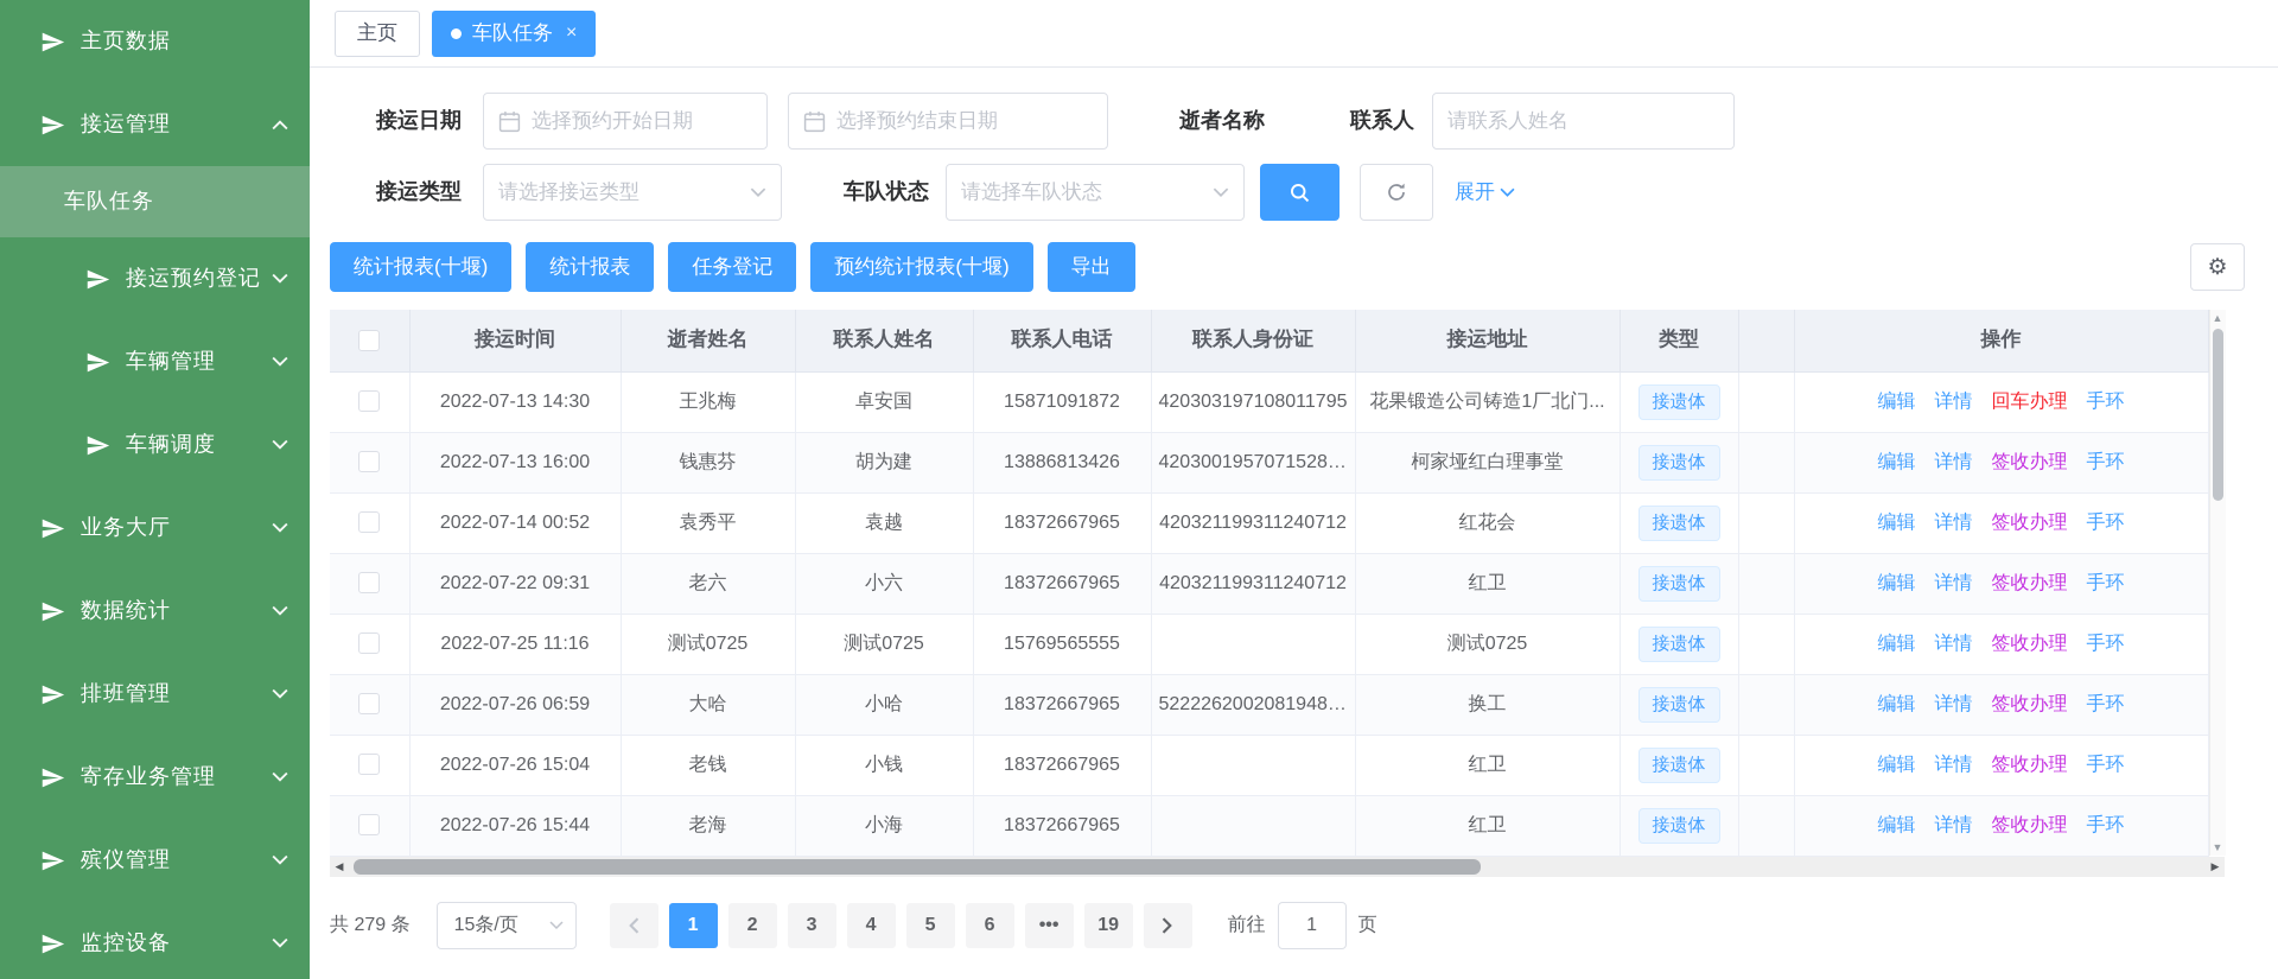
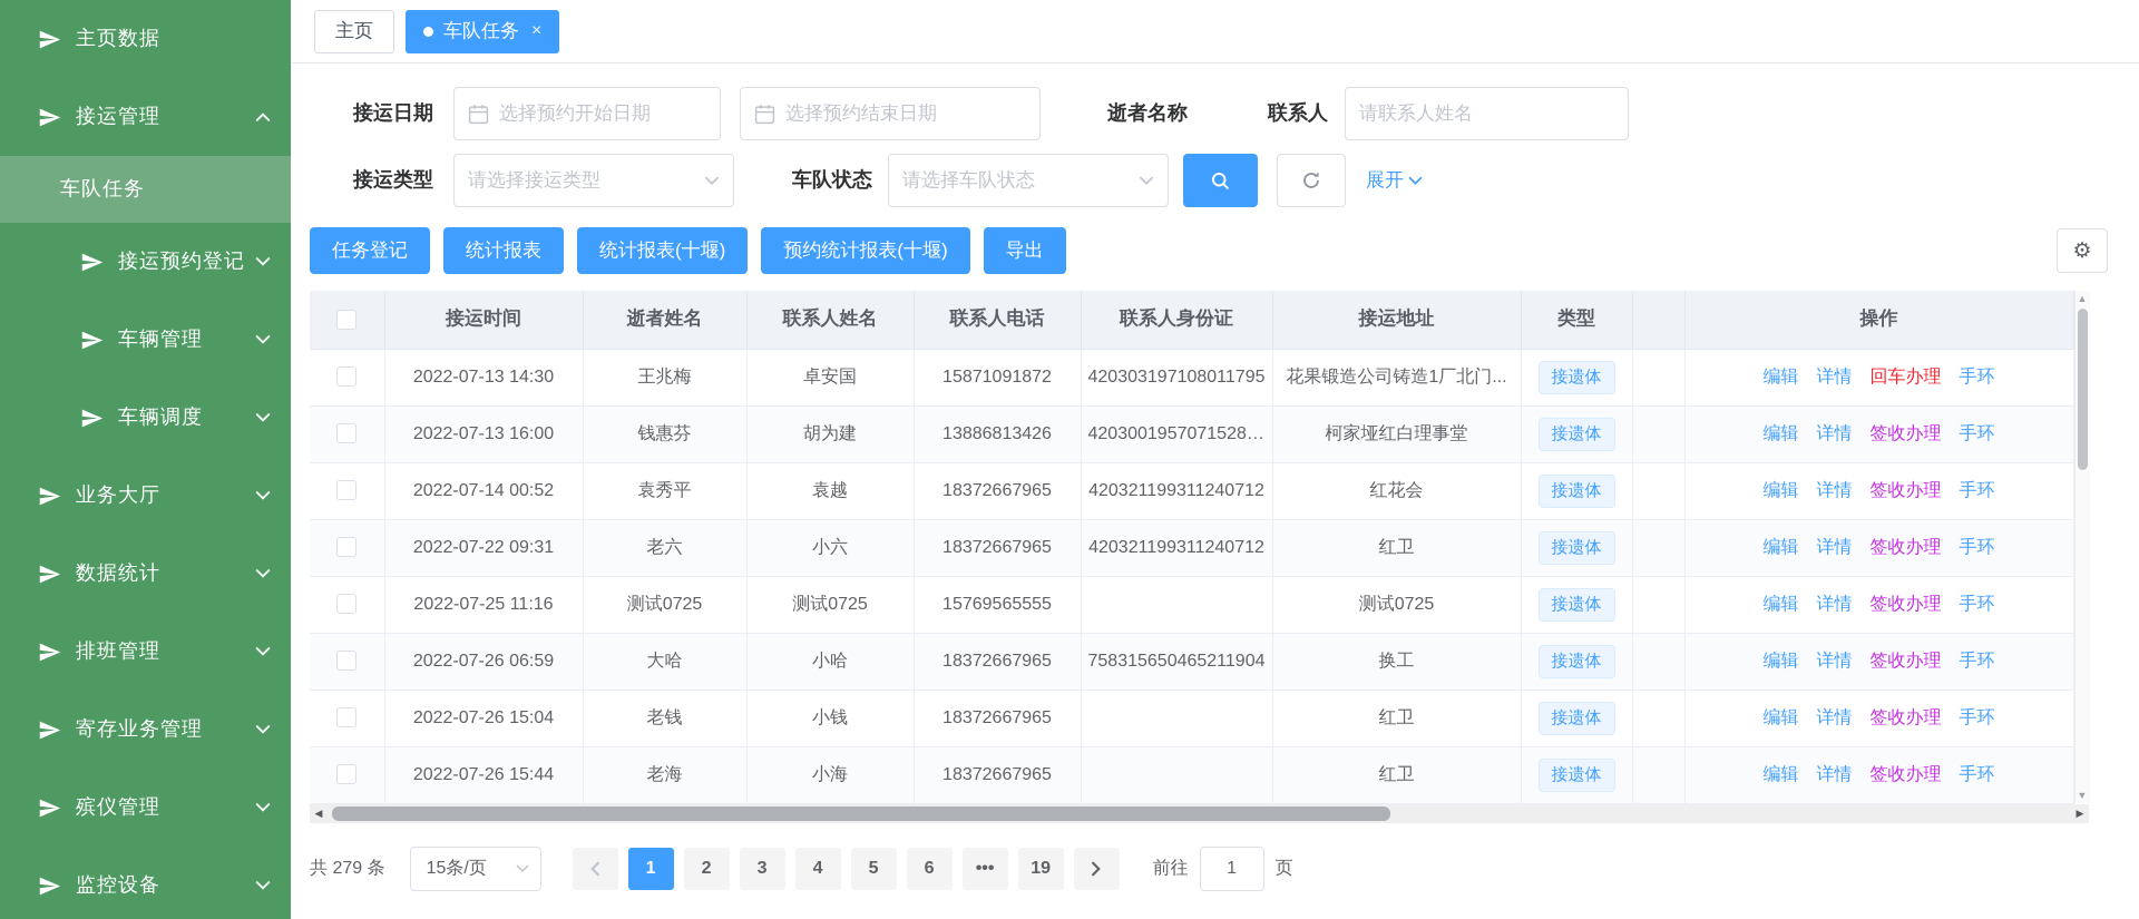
  主页数据
  接运管理
  车队任务
  接运预约登记
  车辆管理
  车辆调度
  业务大厅
  数据统计
  排班管理
  寄存业务管理
  殡仪管理
  监控设备
  主页
  车队任务
  ×
  接运日期
  选择预约开始日期
  选择预约结束日期
  逝者名称
  联系人
  请联系人姓名
  接运类型
  请选择接运类型
  车队状态
  请选择车队状态
  展开
- 统计报表(十堰)
+ 任务登记
  统计报表
- 任务登记
+ 统计报表(十堰)
  预约统计报表(十堰)
  导出
  ⚙
  	接运时间	逝者姓名	联系人姓名	联系人电话	联系人身份证	接运地址	类型		操作
  	2022-07-13 14:30	王兆梅	卓安国	15871091872	420303197108011795	花果锻造公司铸造1厂北门...	接遗体		编辑 详情 回车办理 手环
  	2022-07-13 16:00	钱惠芬	胡为建	13886813426	420300195707152815	柯家垭红白理事堂	接遗体		编辑 详情 签收办理 手环
  	2022-07-14 00:52	袁秀平	袁越	18372667965	420321199311240712	红花会	接遗体		编辑 详情 签收办理 手环
  	2022-07-22 09:31	老六	小六	18372667965	420321199311240712	红卫	接遗体		编辑 详情 签收办理 手环
  	2022-07-25 11:16	测试0725	测试0725	15769565555		测试0725	接遗体		编辑 详情 签收办理 手环
- 	2022-07-26 06:59	大哈	小哈	18372667965	522226200208194823	换工	接遗体		编辑 详情 签收办理 手环
+ 	2022-07-26 06:59	大哈	小哈	18372667965	758315650465211904	换工	接遗体		编辑 详情 签收办理 手环
  	2022-07-26 15:04	老钱	小钱	18372667965		红卫	接遗体		编辑 详情 签收办理 手环
  	2022-07-26 15:44	老海	小海	18372667965		红卫	接遗体		编辑 详情 签收办理 手环
  ▲
  ▼
  ◀
  ▶
  共 279 条
  15条/页
  1
  2
  3
  4
  5
  6
  •••
  19
  前往
  1
  页
